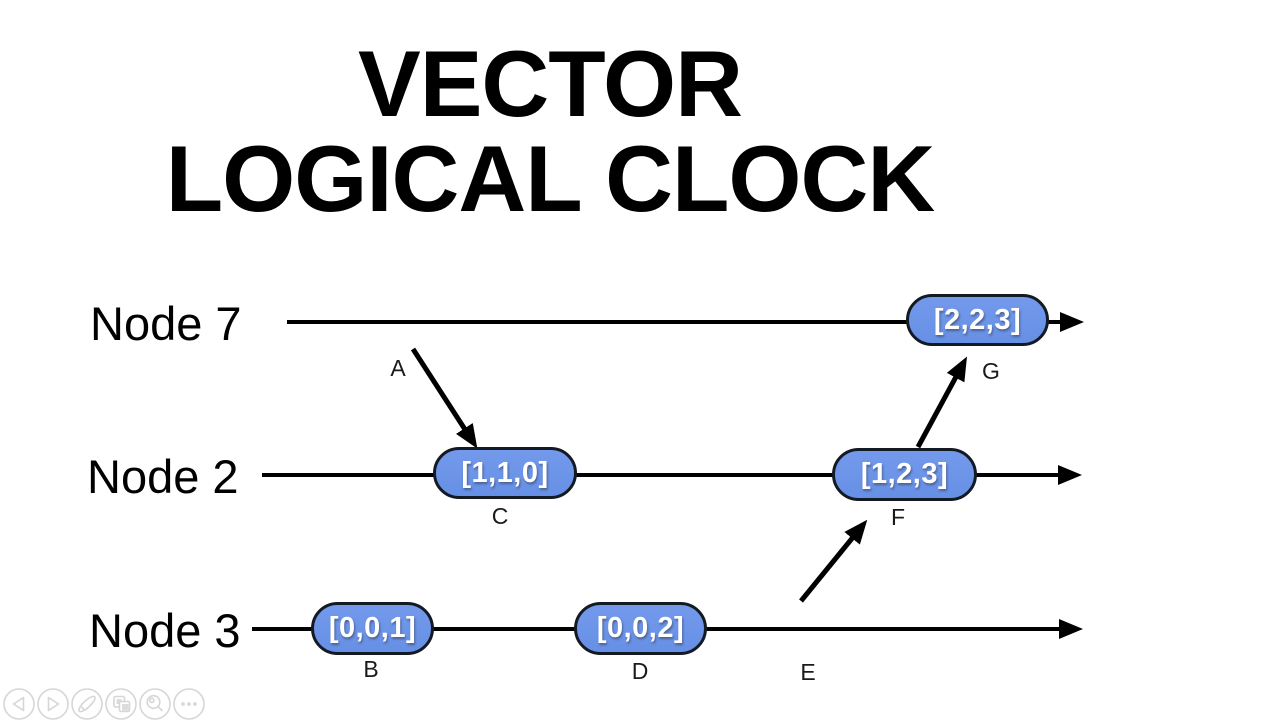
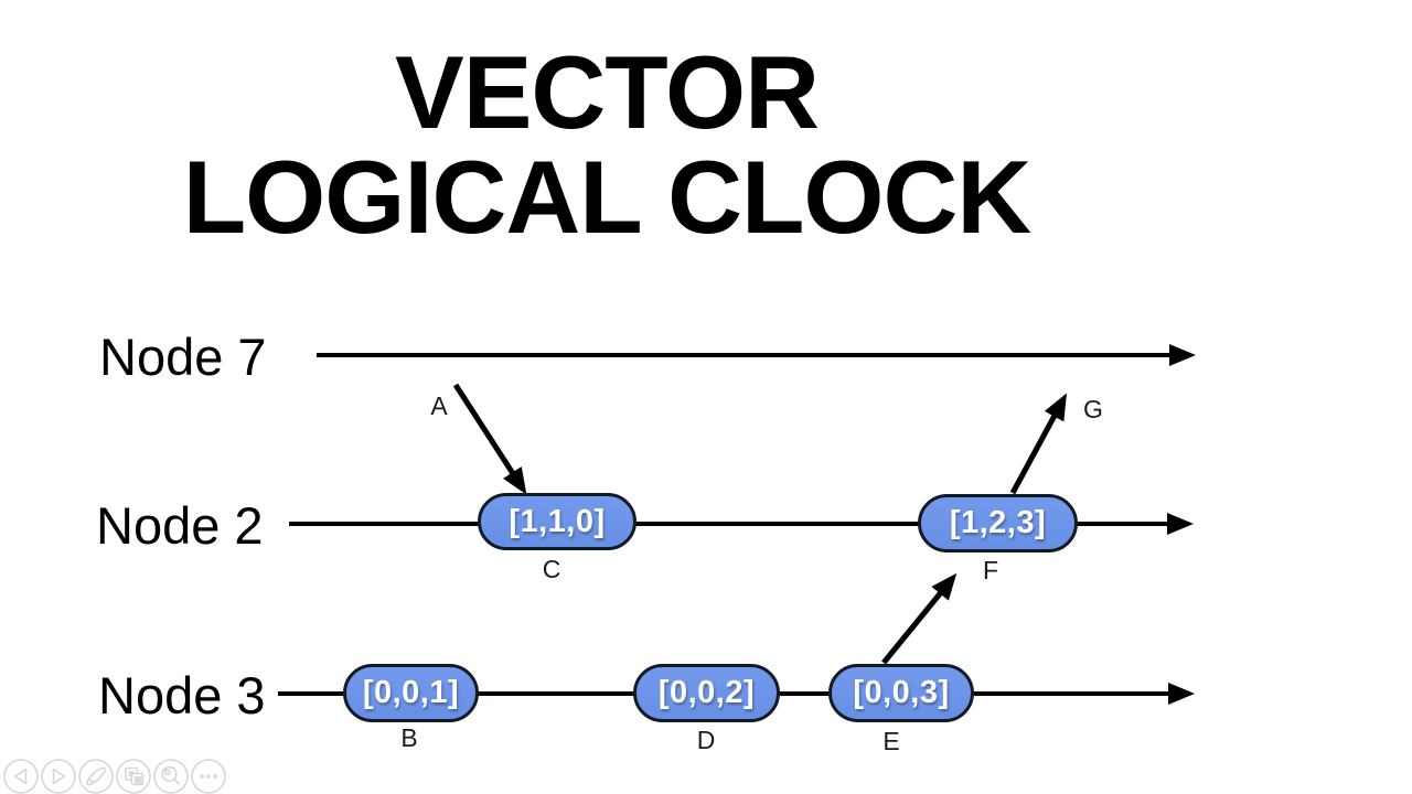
  VECTOR
  LOGICAL CLOCK
  Node 7
  Node 2
  Node 3
- [2,2,3]
  [1,1,0]
  [1,2,3]
  [0,0,1]
  [0,0,2]
+ [0,0,3]
  A
  G
  C
  F
  B
  D
  E
